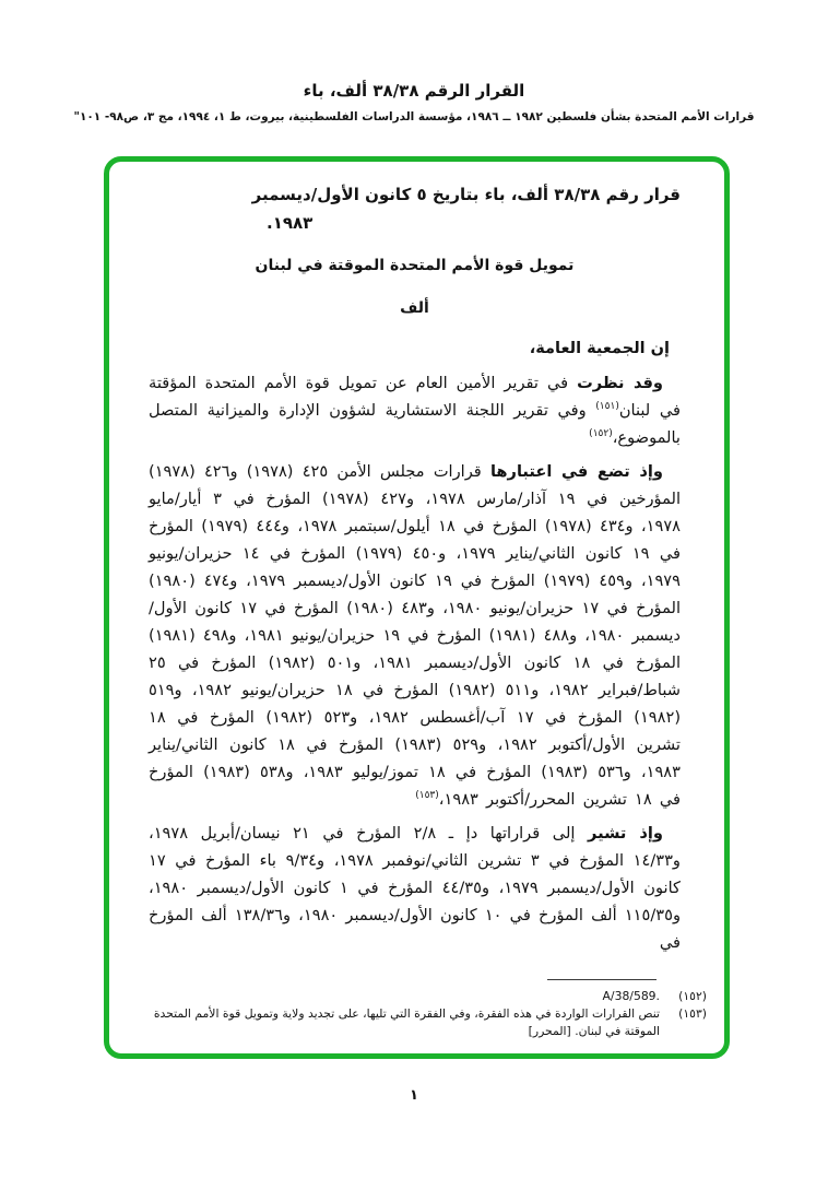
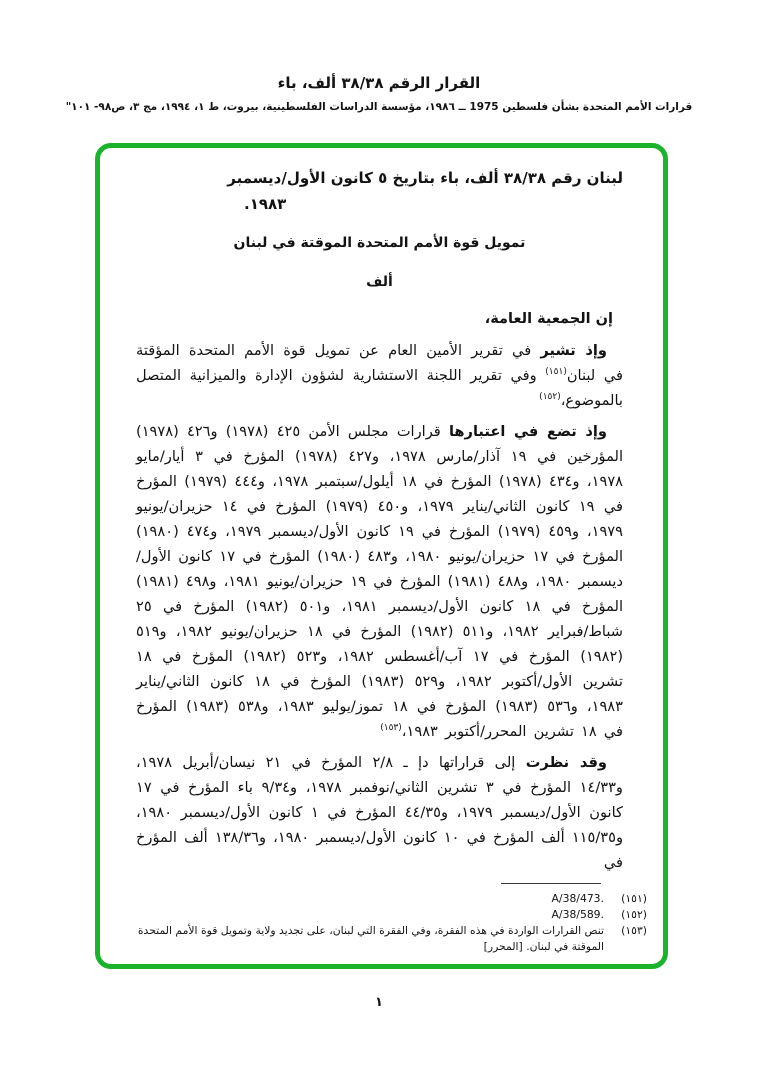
  القرار الرقم ٣٨/٣٨ ألف، باء
- قرارات الأمم المتحدة بشأن فلسطين ١٩٨٢ ــ ١٩٨٦، مؤسسة الدراسات الفلسطينية، بيروت، ط ١، ١٩٩٤، مج ٣، ص٩٨- ١٠١"
+ قرارات الأمم المتحدة بشأن فلسطين 1975 ــ ١٩٨٦، مؤسسة الدراسات الفلسطينية، بيروت، ط ١، ١٩٩٤، مج ٣، ص٩٨- ١٠١"
- قرار رقم ٣٨/٣٨ ألف، باء بتاريخ ٥ كانون الأول/ديسمبر
+ لبنان رقم ٣٨/٣٨ ألف، باء بتاريخ ٥ كانون الأول/ديسمبر
  ١٩٨٣.
  تمويل قوة الأمم المتحدة الموقتة في لبنان
  ألف
  إن الجمعية العامة،
- وقد نظرت في تقرير الأمين العام عن تمويل قوة الأمم المتحدة المؤقتة في لبنان(١٥١) وفي تقرير اللجنة الاستشارية لشؤون الإدارة والميزانية المتصل بالموضوع،(١٥٢)
+ وإذ تشير في تقرير الأمين العام عن تمويل قوة الأمم المتحدة المؤقتة في لبنان(١٥١) وفي تقرير اللجنة الاستشارية لشؤون الإدارة والميزانية المتصل بالموضوع،(١٥٢)
  وإذ تضع في اعتبارها قرارات مجلس الأمن ٤٢٥ (١٩٧٨) و٤٢٦ (١٩٧٨) المؤرخين في ١٩ آذار/مارس ١٩٧٨، و٤٢٧ (١٩٧٨) المؤرخ في ٣ أيار/مايو ١٩٧٨، و٤٣٤ (١٩٧٨) المؤرخ في ١٨ أيلول/سبتمبر ١٩٧٨، و٤٤٤ (١٩٧٩) المؤرخ في ١٩ كانون الثاني/يناير ١٩٧٩، و٤٥٠ (١٩٧٩) المؤرخ في ١٤ حزيران/يونيو ١٩٧٩، و٤٥٩ (١٩٧٩) المؤرخ في ١٩ كانون الأول/ديسمبر ١٩٧٩، و٤٧٤ (١٩٨٠) المؤرخ في ١٧ حزيران/يونيو ١٩٨٠، و٤٨٣ (١٩٨٠) المؤرخ في ١٧ كانون الأول/ديسمبر ١٩٨٠، و٤٨٨ (١٩٨١) المؤرخ في ١٩ حزيران/يونيو ١٩٨١، و٤٩٨ (١٩٨١) المؤرخ في ١٨ كانون الأول/ديسمبر ١٩٨١، و٥٠١ (١٩٨٢) المؤرخ في ٢٥ شباط/فبراير ١٩٨٢، و٥١١ (١٩٨٢) المؤرخ في ١٨ حزيران/يونيو ١٩٨٢، و٥١٩ (١٩٨٢) المؤرخ في ١٧ آب/أغسطس ١٩٨٢، و٥٢٣ (١٩٨٢) المؤرخ في ١٨ تشرين الأول/أكتوبر ١٩٨٢، و٥٢٩ (١٩٨٣) المؤرخ في ١٨ كانون الثاني/يناير ١٩٨٣، و٥٣٦ (١٩٨٣) المؤرخ في ١٨ تموز/يوليو ١٩٨٣، و٥٣٨ (١٩٨٣) المؤرخ في ١٨ تشرين المحرر/أكتوبر ١٩٨٣،(١٥٣)
- وإذ تشير إلى قراراتها دإ ـ ٢/٨ المؤرخ في ٢١ نيسان/أبريل ١٩٧٨، و١٤/٣٣ المؤرخ في ٣ تشرين الثاني/نوفمبر ١٩٧٨، و٩/٣٤ باء المؤرخ في ١٧ كانون الأول/ديسمبر ١٩٧٩، و٤٤/٣٥ المؤرخ في ١ كانون الأول/ديسمبر ١٩٨٠، و١١٥/٣٥ ألف المؤرخ في ١٠ كانون الأول/ديسمبر ١٩٨٠، و١٣٨/٣٦ ألف المؤرخ في
+ وقد نظرت إلى قراراتها دإ ـ ٢/٨ المؤرخ في ٢١ نيسان/أبريل ١٩٧٨، و١٤/٣٣ المؤرخ في ٣ تشرين الثاني/نوفمبر ١٩٧٨، و٩/٣٤ باء المؤرخ في ١٧ كانون الأول/ديسمبر ١٩٧٩، و٤٤/٣٥ المؤرخ في ١ كانون الأول/ديسمبر ١٩٨٠، و١١٥/٣٥ ألف المؤرخ في ١٠ كانون الأول/ديسمبر ١٩٨٠، و١٣٨/٣٦ ألف المؤرخ في
+ (١٥١)
+ A/38/473.
  (١٥٢)
  A/38/589.
  (١٥٣)
- تنص القرارات الواردة في هذه الفقرة، وفي الفقرة التي تليها، على تجديد ولاية وتمويل قوة الأمم المتحدة الموقتة في لبنان. [المحرر]
+ تنص القرارات الواردة في هذه الفقرة، وفي الفقرة التي لبنان، على تجديد ولاية وتمويل قوة الأمم المتحدة الموقتة في لبنان. [المحرر]
  ١
